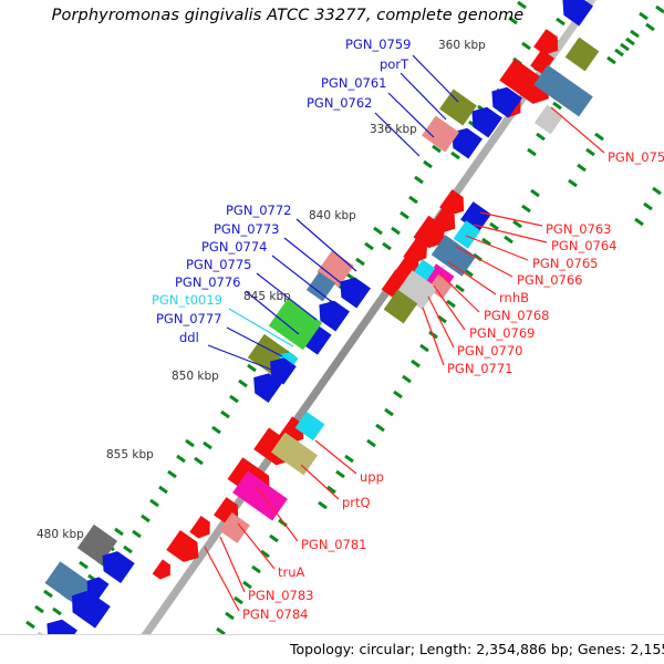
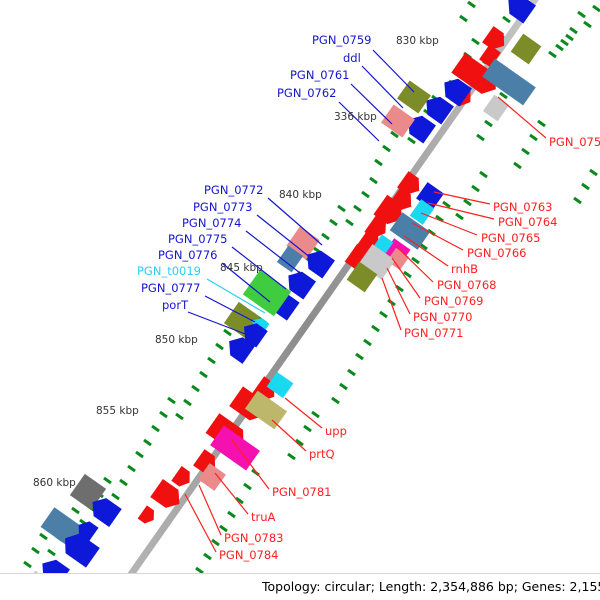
- Porphyromonas gingivalis ATCC 33277, complete genome
  PGN_0759
- porT
+ ddl
  PGN_0761
  PGN_0762
  PGN_0772
  PGN_0773
  PGN_0774
  PGN_0775
  PGN_0776
  PGN_0777
- ddl
+ porT
  PGN_t0019
  PGN_075
  PGN_0763
  PGN_0764
  PGN_0765
  PGN_0766
  rnhB
  PGN_0768
  PGN_0769
  PGN_0770
  PGN_0771
  upp
  prtQ
  PGN_0781
  truA
  PGN_0783
  PGN_0784
- 360 kbp
+ 830 kbp
  336 kbp
  840 kbp
  845 kbp
  850 kbp
  855 kbp
- 480 kbp
+ 860 kbp
  Topology: circular; Length: 2,354,886 bp; Genes: 2,15
